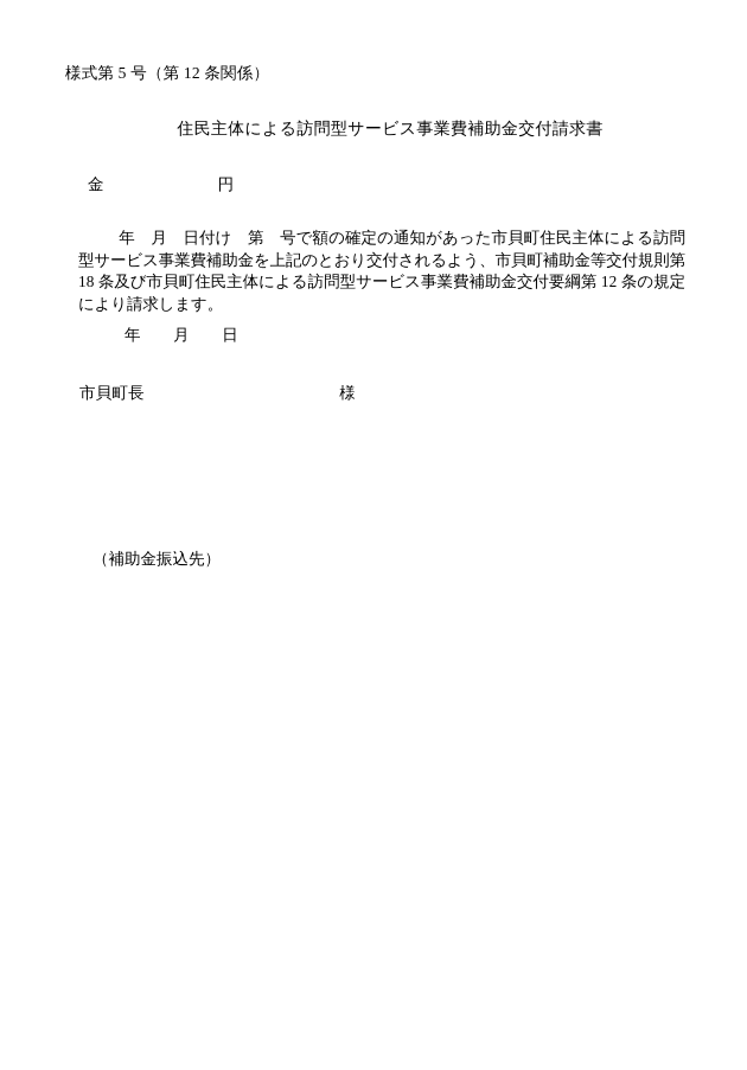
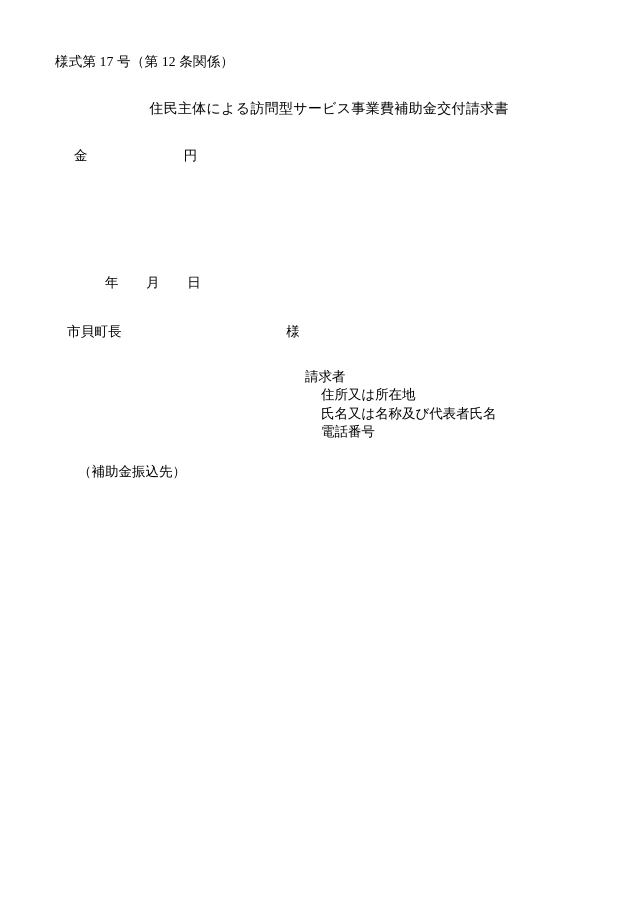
- 様式第 5 号（第 12 条関係）
+ 様式第 17 号（第 12 条関係）
  住民主体による訪問型サービス事業費補助金交付請求書
  金 円
- 年 月 日付け 第 号で額の確定の通知があった市貝町住民主体による訪問型サービス事業費補助金を上記のとおり交付されるよう、市貝町補助金等交付規則第 18 条及び市貝町住民主体による訪問型サービス事業費補助金交付要綱第 12 条の規定により請求します。
  年 月 日
  市貝町長 様
+ 請求者
+ 住所又は所在地
+ 氏名又は名称及び代表者氏名
+ 電話番号
  （補助金振込先）
